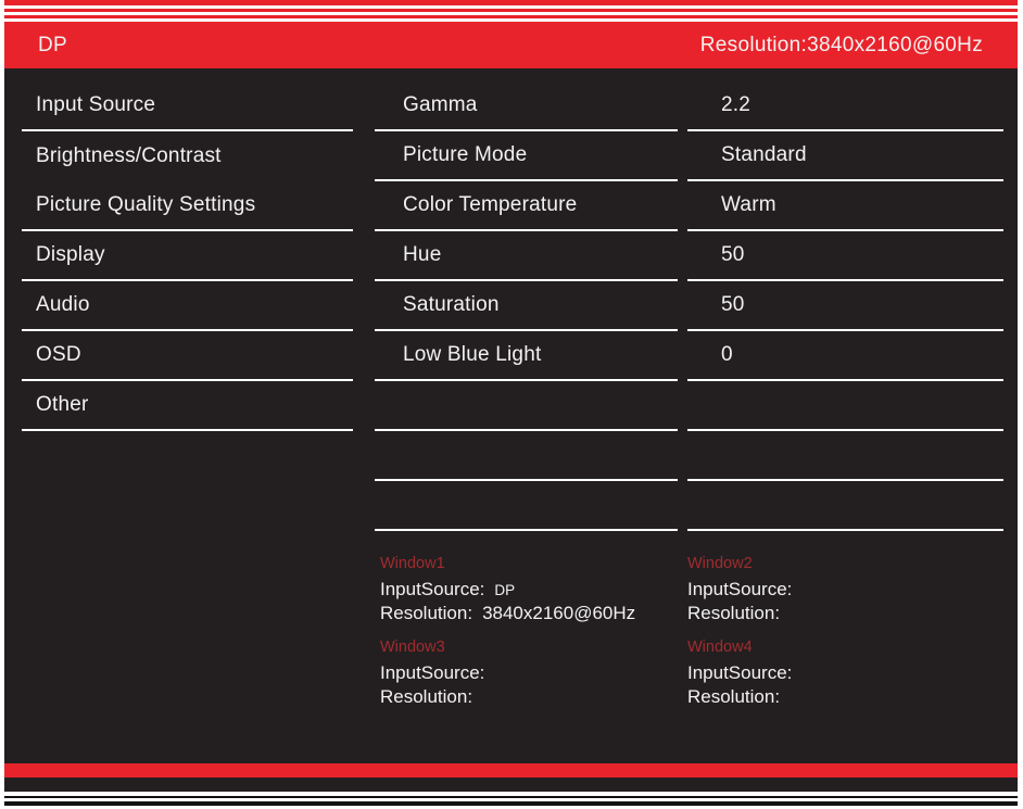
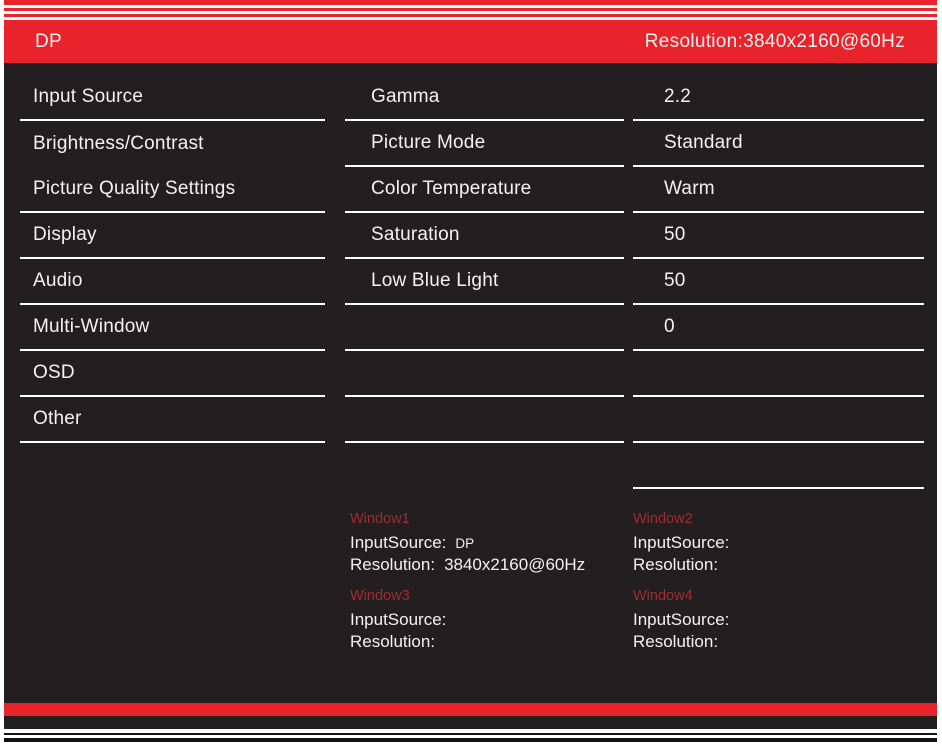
  DP
  Resolution:3840x2160@60Hz
  Input Source
  Brightness/Contrast
  Picture Quality Settings
  Display
  Audio
+ Multi-Window
  OSD
  Other
  Gamma
  Picture Mode
  Color Temperature
- Hue
  Saturation
  Low Blue Light
  2.2
  Standard
  Warm
  50
  50
  0
  Window1
  InputSource: DP
  Resolution: 3840x2160@60Hz
  Window2
  InputSource:
  Resolution:
  Window3
  InputSource:
  Resolution:
  Window4
  InputSource:
  Resolution:
